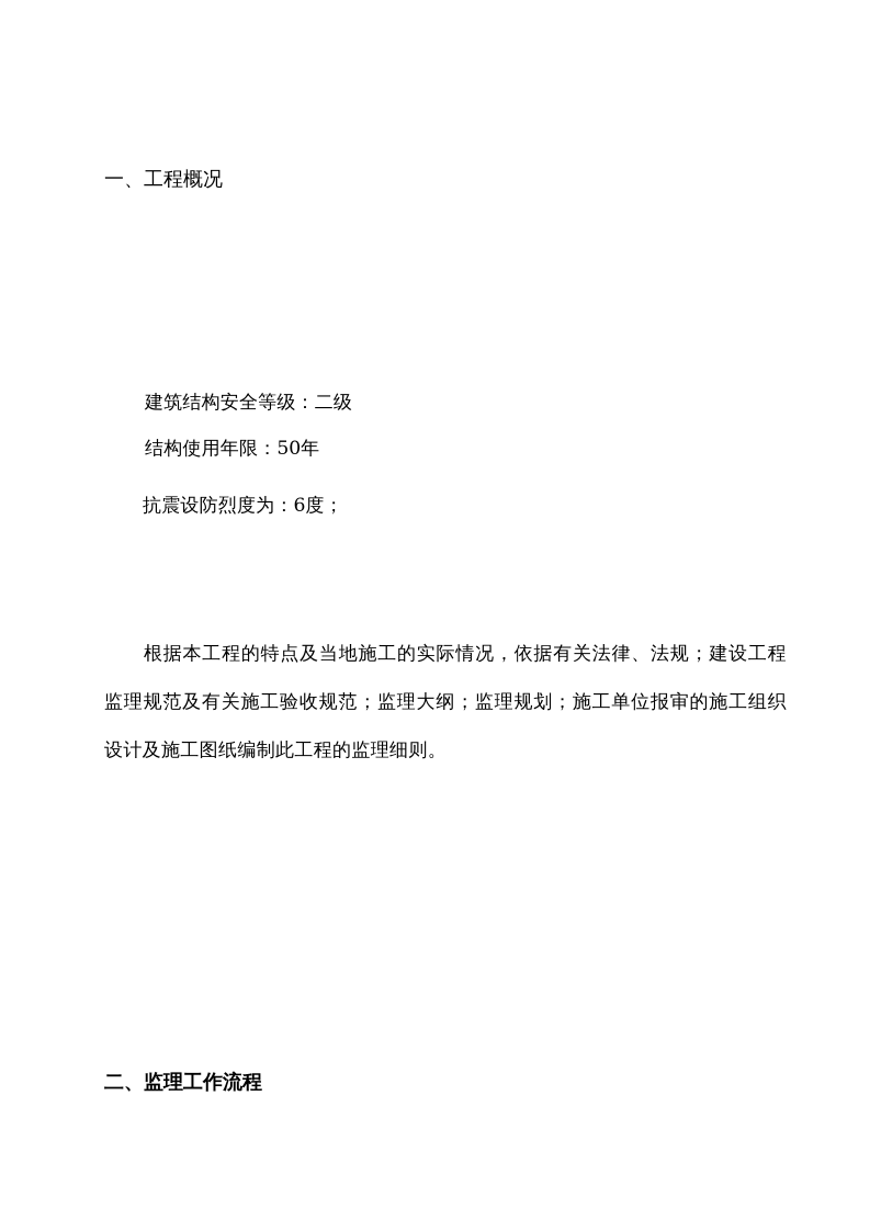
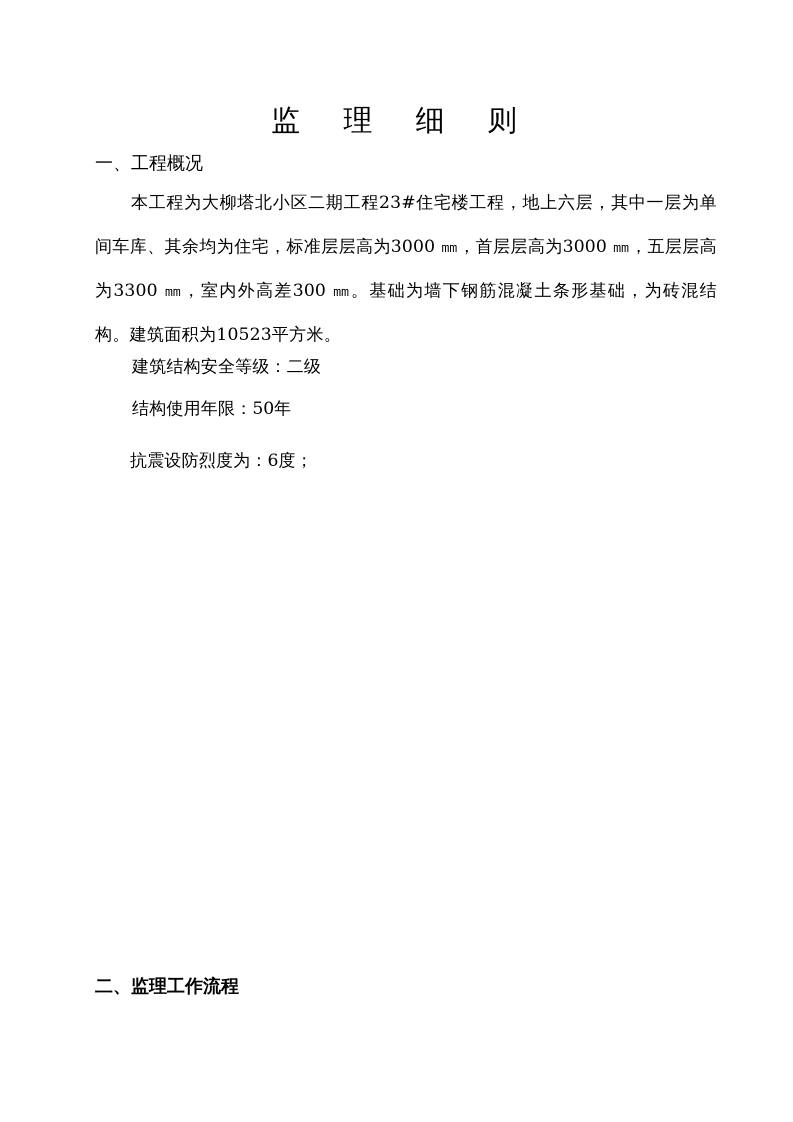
+ 监 理 细 则
  一、工程概况
+ 本工程为大柳塔北小区二期工程23#住宅楼工程，地上六层，其中一层为单间车库、其余均为住宅，标准层层高为3000 ㎜，首层层高为3000 ㎜，五层层高为3300 ㎜，室内外高差300 ㎜。基础为墙下钢筋混凝土条形基础，为砖混结构。建筑面积为10523平方米。
  建筑结构安全等级：二级
  结构使用年限：50年
  抗震设防烈度为：6度；
- 根据本工程的特点及当地施工的实际情况，依据有关法律、法规；建设工程监理规范及有关施工验收规范；监理大纲；监理规划；施工单位报审的施工组织设计及施工图纸编制此工程的监理细则。
  二、监理工作流程
